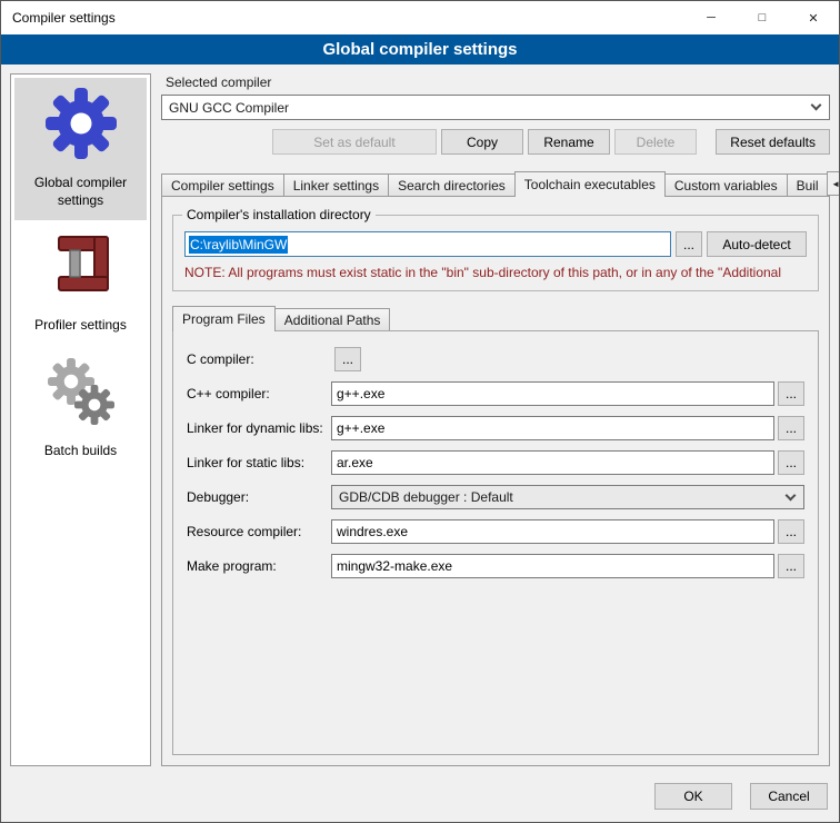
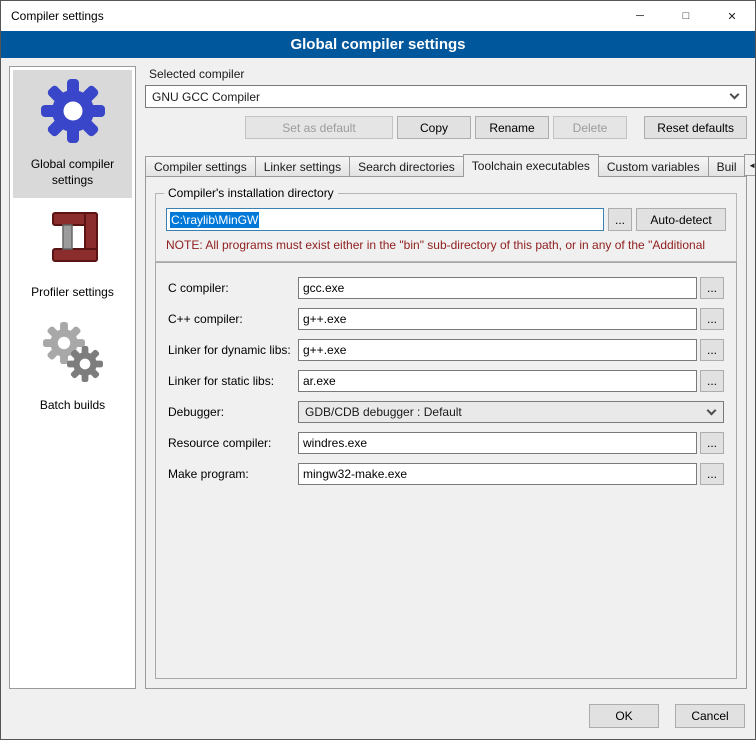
  Compiler settings
  ─
  □
  ✕
  Global compiler settings
  Global compiler settings
  Profiler settings
  Batch builds
  Selected compiler
  GNU GCC Compiler
  Set as default
  Copy
  Rename
  Delete
  Reset defaults
  Compiler settings
  Linker settings
  Search directories
  Toolchain executables
  Custom variables
  Buil
  ◄
  Compiler's installation directory
  C:\raylib\MinGW
  ...
  Auto-detect
- NOTE: All programs must exist static in the "bin" sub-directory of this path, or in any of the "Additional
+ NOTE: All programs must exist either in the "bin" sub-directory of this path, or in any of the "Additional
- Program Files
- Additional Paths
  C compiler:
+ gcc.exe
  ...
  C++ compiler:
  g++.exe
  ...
  Linker for dynamic libs:
  g++.exe
  ...
  Linker for static libs:
  ar.exe
  ...
  Debugger:
  GDB/CDB debugger : Default
  Resource compiler:
  windres.exe
  ...
  Make program:
  mingw32-make.exe
  ...
  OK
  Cancel
